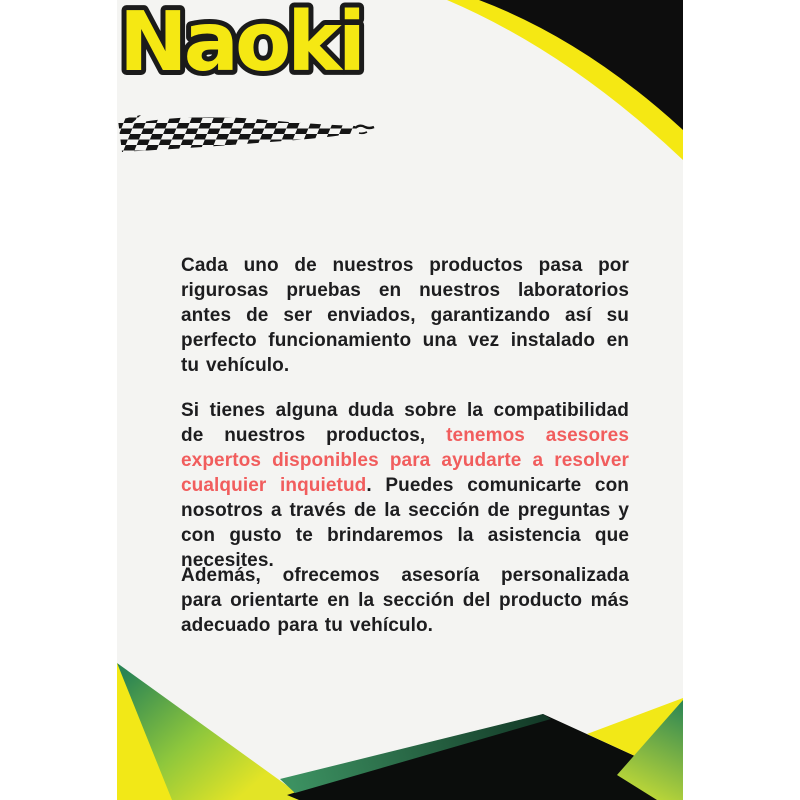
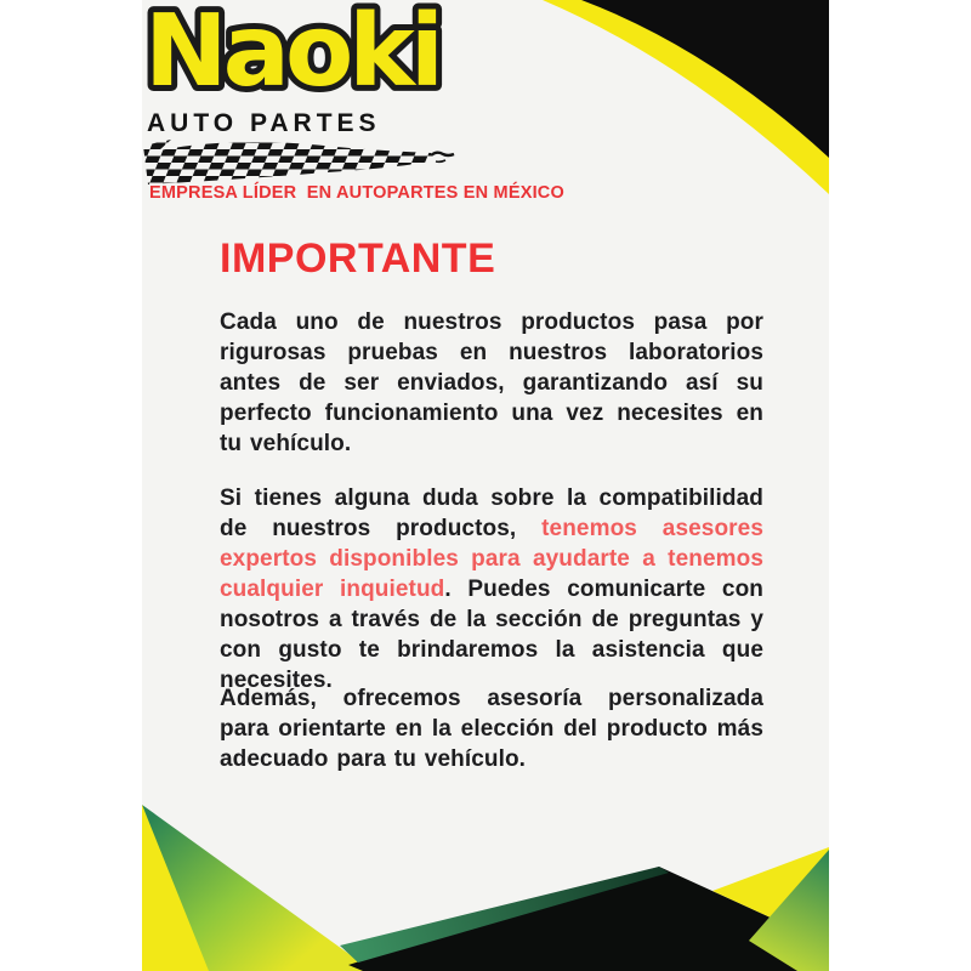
  Naoki
+ AUTO PARTES
+ EMPRESA LÍDER EN AUTOPARTES EN MÉXICO
+ IMPORTANTE
- Cada uno de nuestros productos pasa por rigurosas pruebas en nuestros laboratorios antes de ser enviados, garantizando así su perfecto funcionamiento una vez instalado en tu vehículo.
+ Cada uno de nuestros productos pasa por rigurosas pruebas en nuestros laboratorios antes de ser enviados, garantizando así su perfecto funcionamiento una vez necesites en tu vehículo.
- Si tienes alguna duda sobre la compatibilidad de nuestros productos, tenemos asesores expertos disponibles para ayudarte a resolver cualquier inquietud. Puedes comunicarte con nosotros a través de la sección de preguntas y con gusto te brindaremos la asistencia que necesites.
+ Si tienes alguna duda sobre la compatibilidad de nuestros productos, tenemos asesores expertos disponibles para ayudarte a tenemos cualquier inquietud. Puedes comunicarte con nosotros a través de la sección de preguntas y con gusto te brindaremos la asistencia que necesites.
- Además, ofrecemos asesoría personalizada para orientarte en la sección del producto más adecuado para tu vehículo.
+ Además, ofrecemos asesoría personalizada para orientarte en la elección del producto más adecuado para tu vehículo.
